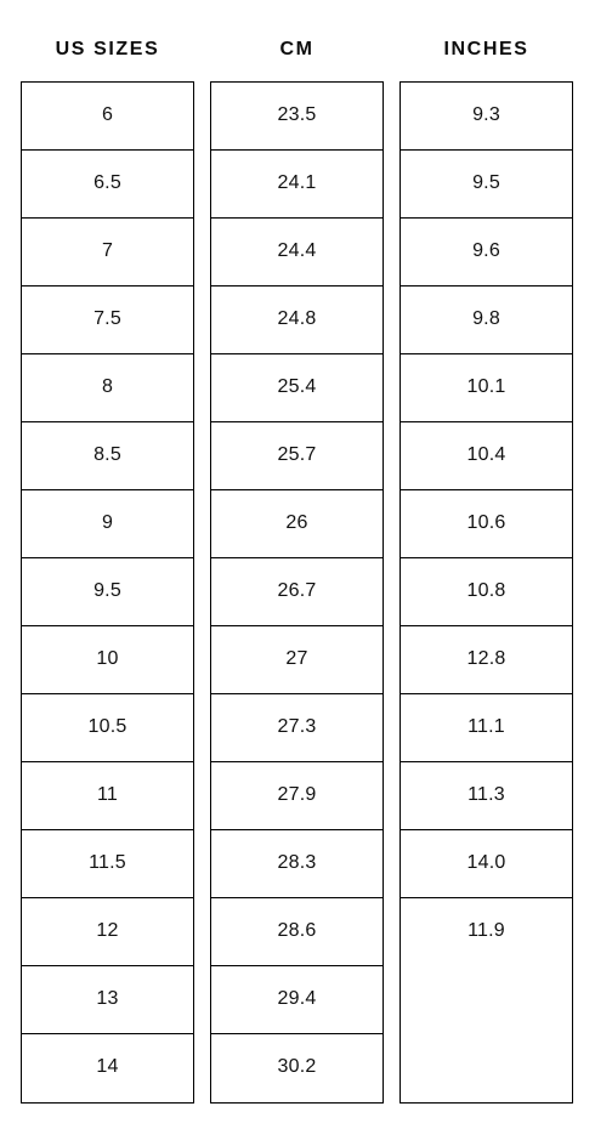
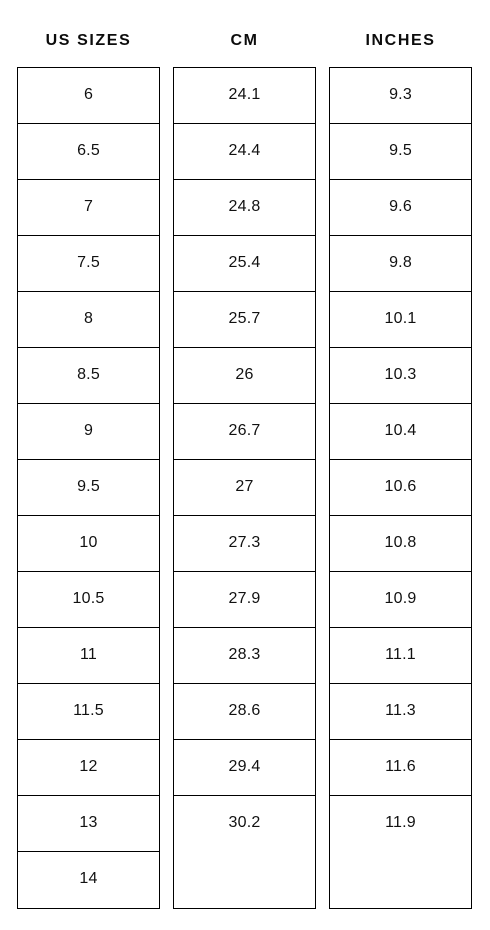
  US SIZES
  CM
  INCHES
  6
  6.5
  7
  7.5
  8
  8.5
  9
  9.5
  10
  10.5
  11
  11.5
  12
  13
  14
- 23.5
  24.1
  24.4
  24.8
  25.4
  25.7
  26
  26.7
  27
  27.3
  27.9
  28.3
  28.6
  29.4
  30.2
  9.3
  9.5
  9.6
  9.8
  10.1
+ 10.3
  10.4
  10.6
  10.8
- 12.8
+ 10.9
  11.1
  11.3
- 14.0
+ 11.6
  11.9
